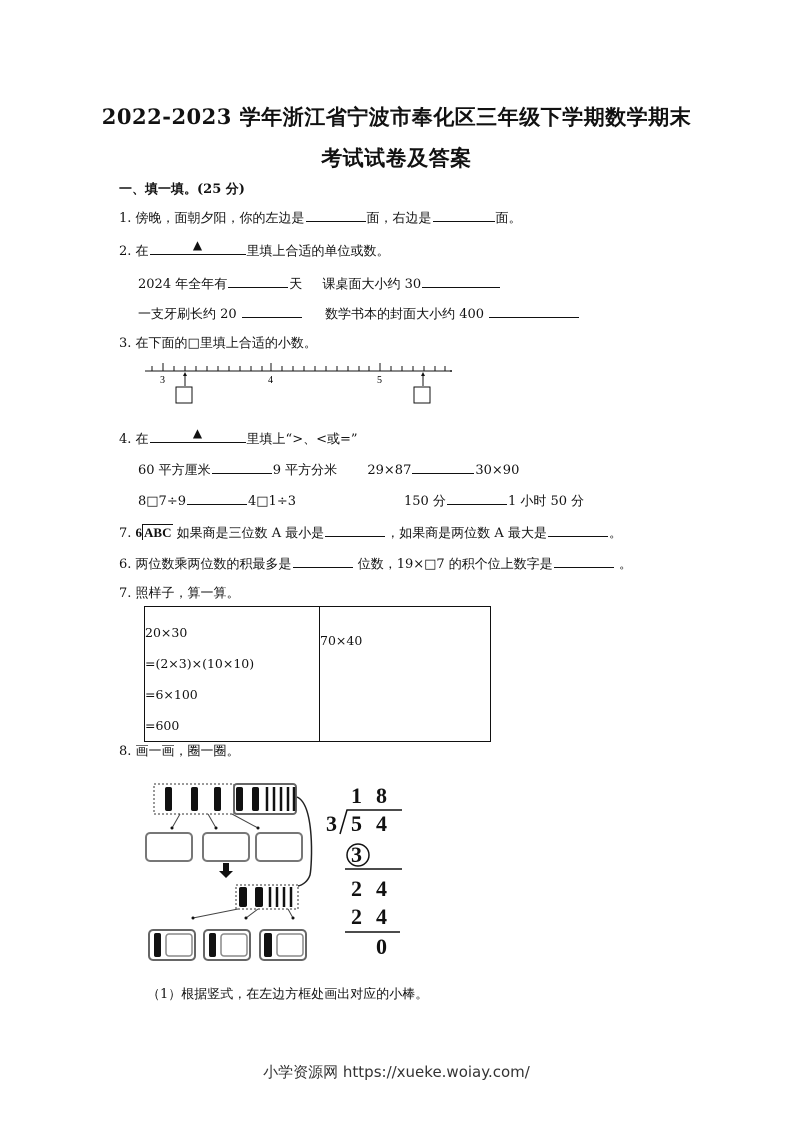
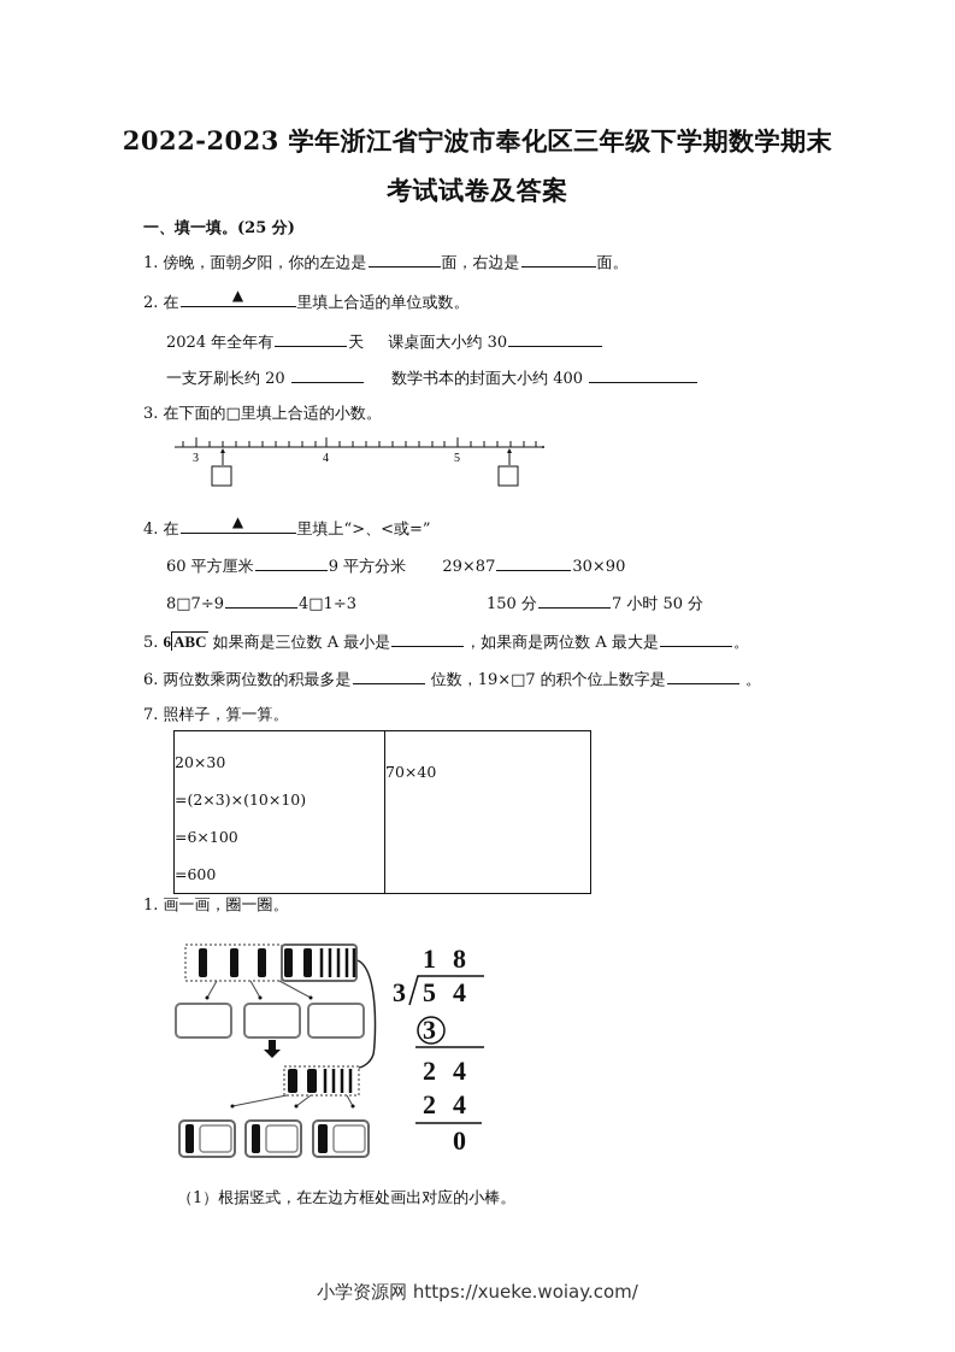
  2022-2023 学年浙江省宁波市奉化区三年级下学期数学期末
  考试试卷及答案
  一、填一填。(25 分)
  1. 傍晚，面朝夕阳，你的左边是 面，右边是 面。
  2. 在
  ▲
  里填上合适的单位或数。
  2024 年全年有 天 课桌面大小约 30
  一支牙刷长约 20 数学书本的封面大小约 400
  3. 在下面的□里填上合适的小数。
  3
  4
  5
  4. 在
  ▲
  里填上“>、<或=”
  60 平方厘米 9 平方分米 29×87 30×90
  8□7÷9 4□1÷3
- 150 分 1 小时 50 分
+ 150 分 7 小时 50 分
- 7. 6 ABC 如果商是三位数 A 最小是 ，如果商是两位数 A 最大是 。
+ 5. 6 ABC 如果商是三位数 A 最小是 ，如果商是两位数 A 最大是 。
  6. 两位数乘两位数的积最多是 位数，19×□7 的积个位上数字是 。
  7. 照样子，算一算。
  20×30 =(2×3)×(10×10) =6×100 =600	70×40
- 8. 画一画，圈一圈。
+ 1. 画一画，圈一圈。
  1
  8
  3
  5
  4
  3
  2
  4
  2
  4
  0
  （1）根据竖式，在左边方框处画出对应的小棒。
  小学资源网 https://xueke.woiay.com/
